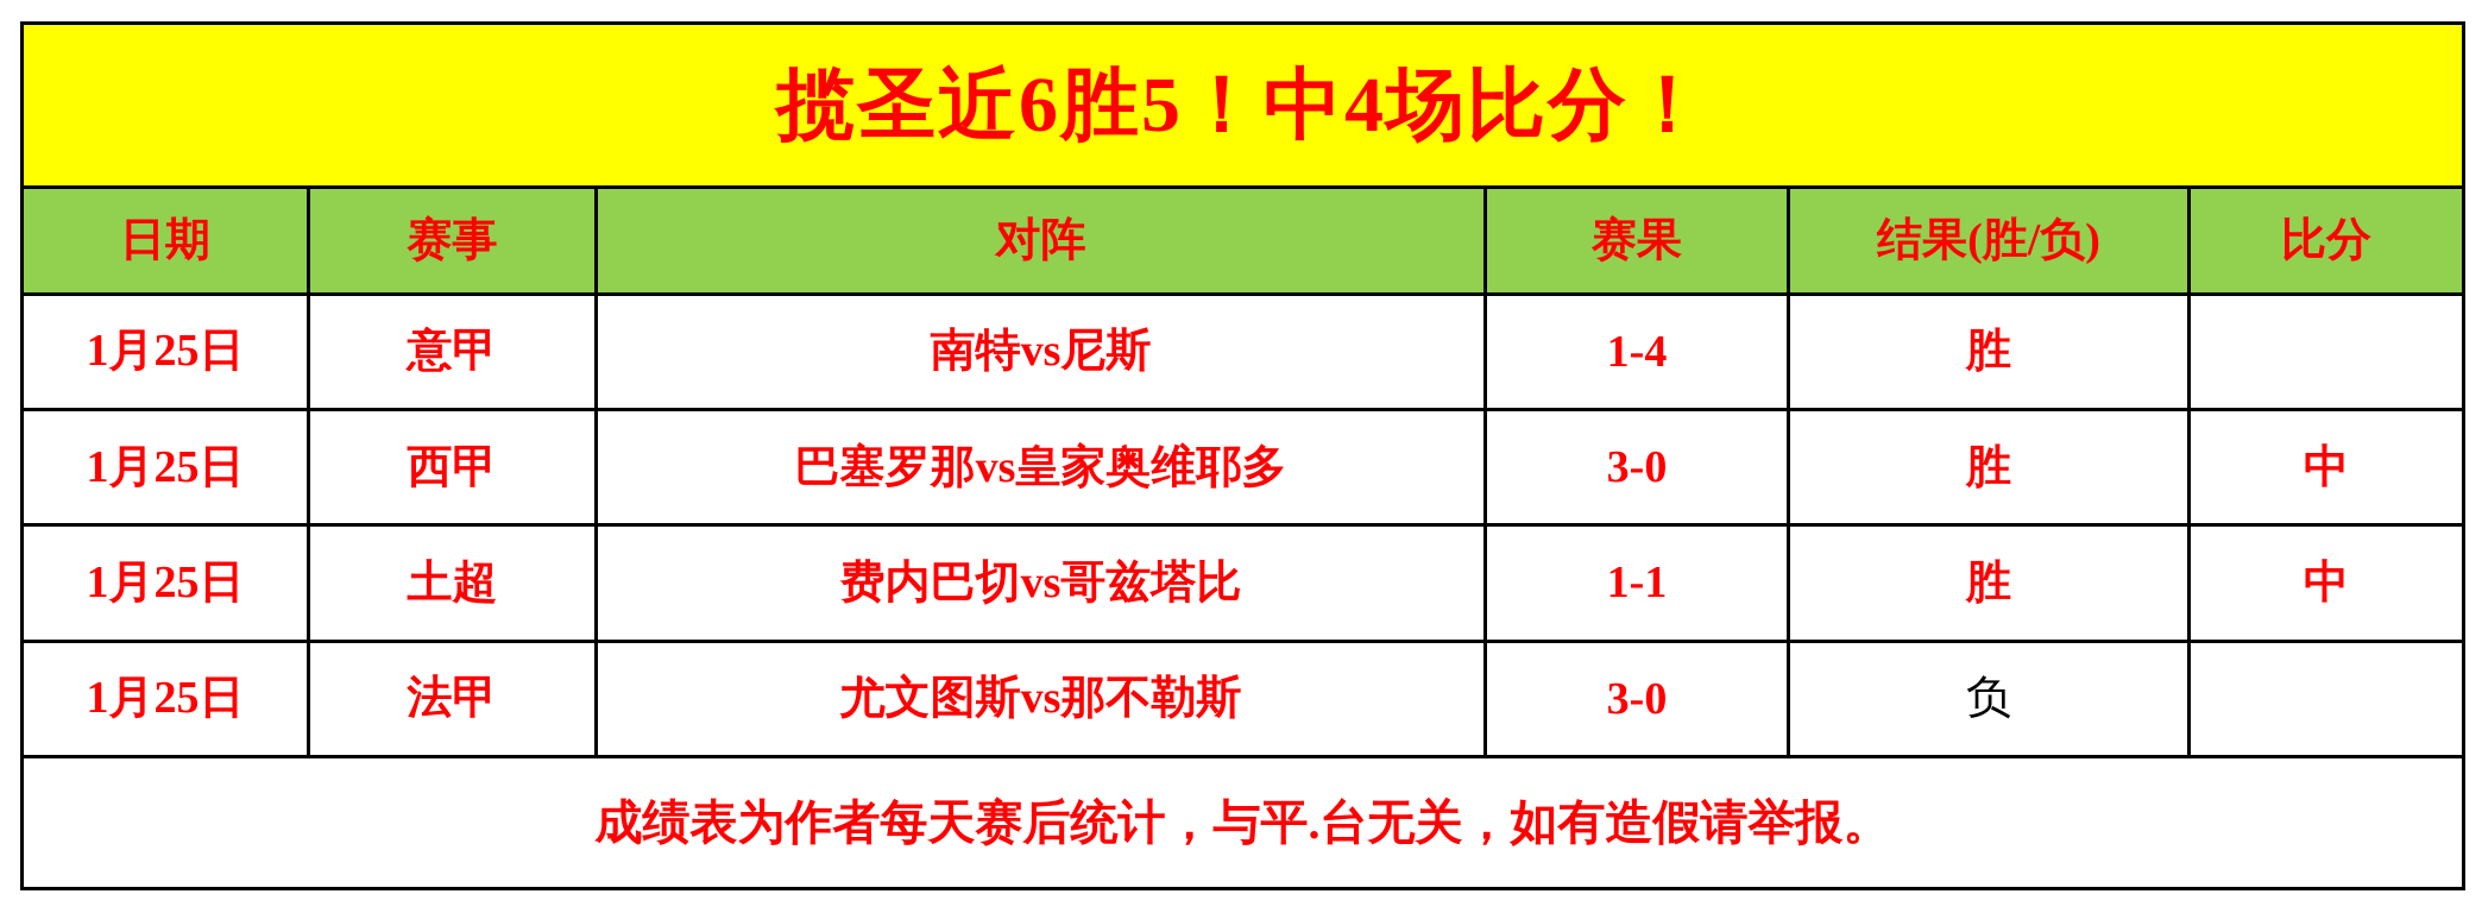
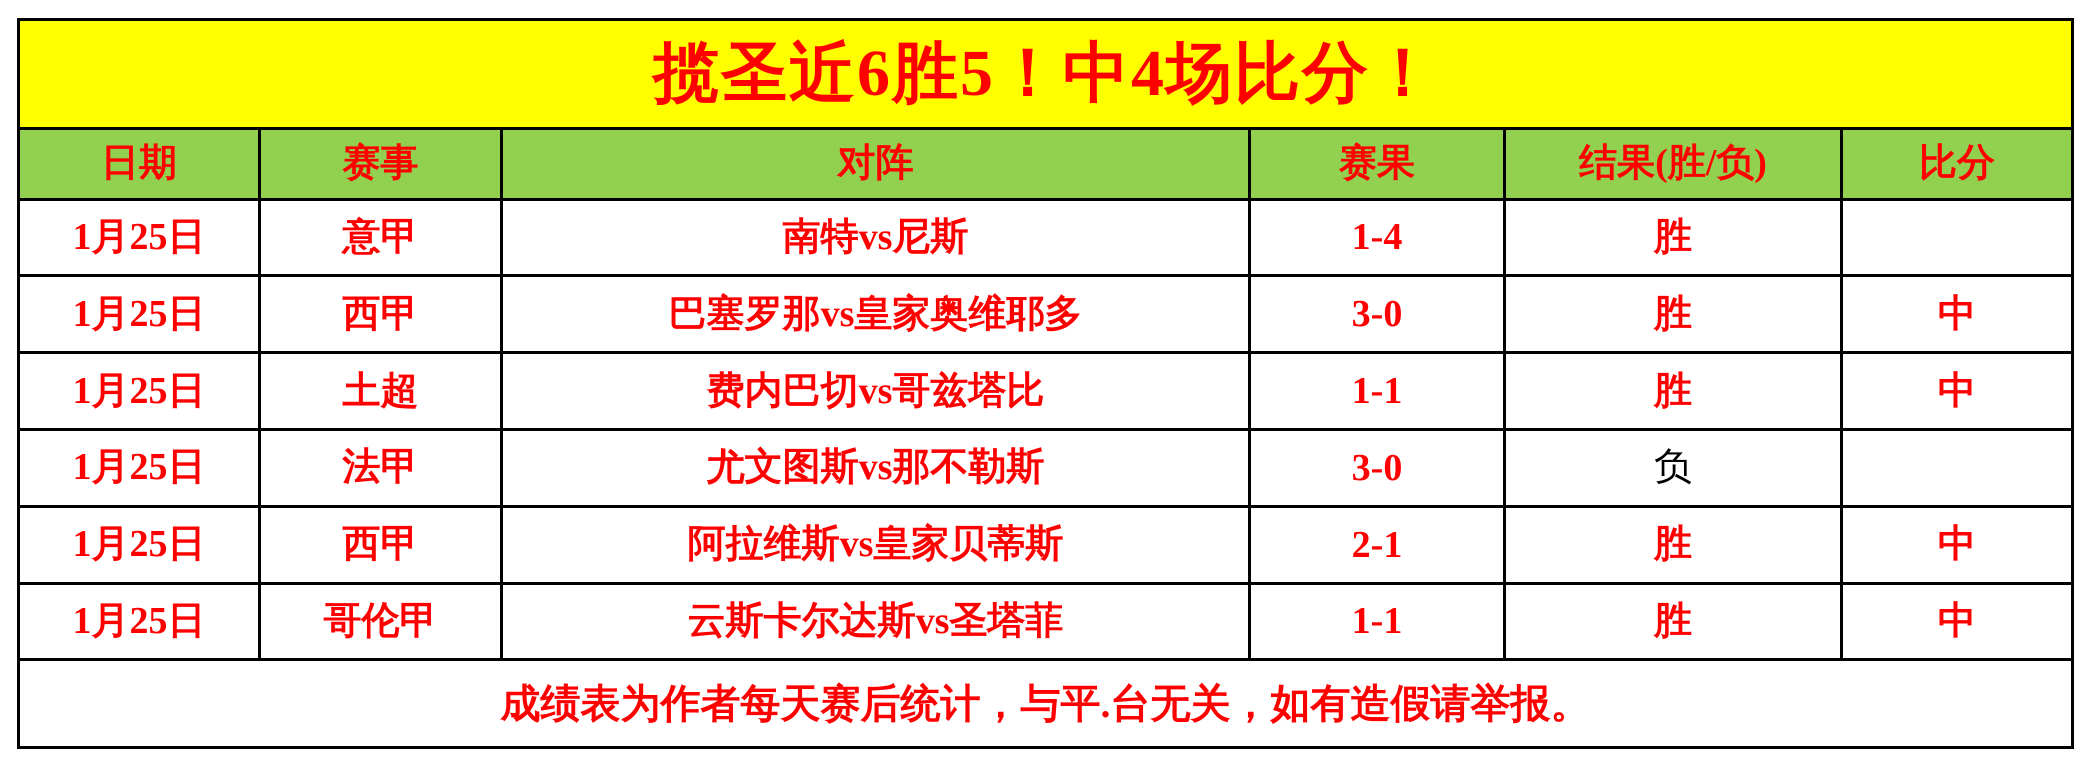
  揽圣近6胜5！中4场比分！
  日期	赛事	对阵	赛果	结果(胜/负)	比分
  1月25日	意甲	南特vs尼斯	1-4	胜
  1月25日	西甲	巴塞罗那vs皇家奥维耶多	3-0	胜	中
  1月25日	土超	费内巴切vs哥兹塔比	1-1	胜	中
  1月25日	法甲	尤文图斯vs那不勒斯	3-0	负
+ 1月25日	西甲	阿拉维斯vs皇家贝蒂斯	2-1	胜	中
+ 1月25日	哥伦甲	云斯卡尔达斯vs圣塔菲	1-1	胜	中
  成绩表为作者每天赛后统计，与平.台无关，如有造假请举报。
